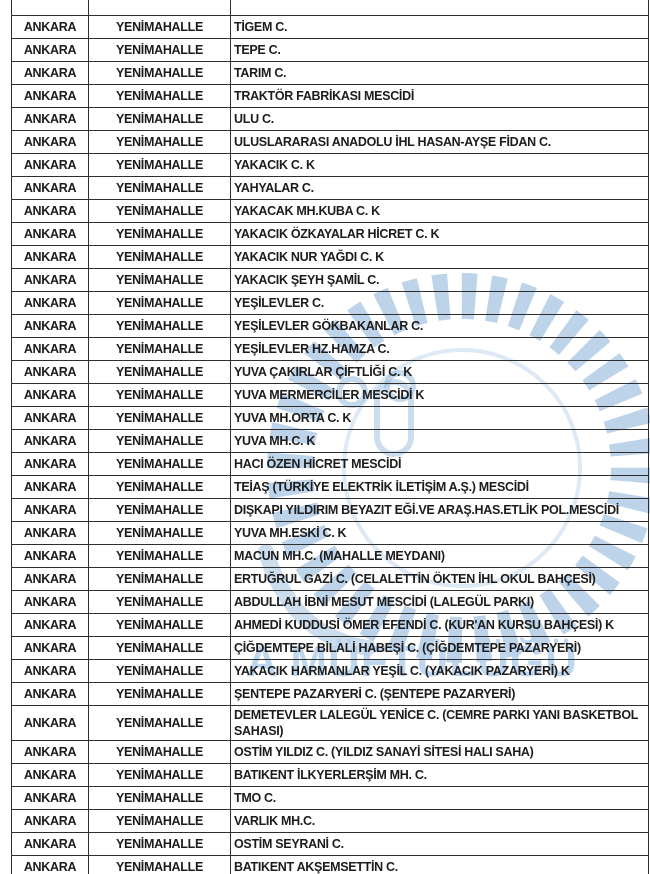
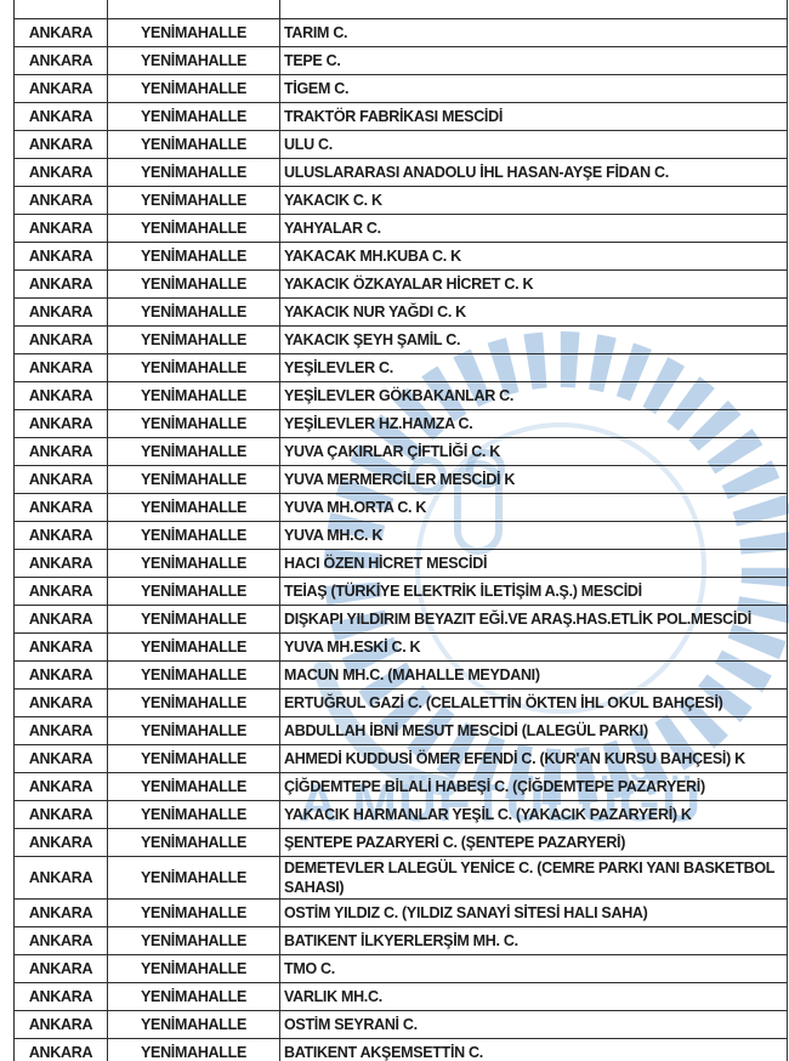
  A MÜFTÜLÜĞÜ
- ANKARA	YENİMAHALLE	TİGEM C.
+ ANKARA	YENİMAHALLE	TARIM C.
  ANKARA	YENİMAHALLE	TEPE C.
- ANKARA	YENİMAHALLE	TARIM C.
+ ANKARA	YENİMAHALLE	TİGEM C.
  ANKARA	YENİMAHALLE	TRAKTÖR FABRİKASI MESCİDİ
  ANKARA	YENİMAHALLE	ULU C.
  ANKARA	YENİMAHALLE	ULUSLARARASI ANADOLU İHL HASAN-AYŞE FİDAN C.
  ANKARA	YENİMAHALLE	YAKACIK C. K
  ANKARA	YENİMAHALLE	YAHYALAR C.
  ANKARA	YENİMAHALLE	YAKACAK MH.KUBA C. K
  ANKARA	YENİMAHALLE	YAKACIK ÖZKAYALAR HİCRET C. K
  ANKARA	YENİMAHALLE	YAKACIK NUR YAĞDI C. K
  ANKARA	YENİMAHALLE	YAKACIK ŞEYH ŞAMİL C.
  ANKARA	YENİMAHALLE	YEŞİLEVLER C.
  ANKARA	YENİMAHALLE	YEŞİLEVLER GÖKBAKANLAR C.
  ANKARA	YENİMAHALLE	YEŞİLEVLER HZ.HAMZA C.
  ANKARA	YENİMAHALLE	YUVA ÇAKIRLAR ÇİFTLİĞİ C. K
  ANKARA	YENİMAHALLE	YUVA MERMERCİLER MESCİDİ K
  ANKARA	YENİMAHALLE	YUVA MH.ORTA C. K
  ANKARA	YENİMAHALLE	YUVA MH.C. K
  ANKARA	YENİMAHALLE	HACI ÖZEN HİCRET MESCİDİ
  ANKARA	YENİMAHALLE	TEİAŞ (TÜRKİYE ELEKTRİK İLETİŞİM A.Ş.) MESCİDİ
  ANKARA	YENİMAHALLE	DIŞKAPI YILDIRIM BEYAZIT EĞİ.VE ARAŞ.HAS.ETLİK POL.MESCİDİ
  ANKARA	YENİMAHALLE	YUVA MH.ESKİ C. K
  ANKARA	YENİMAHALLE	MACUN MH.C. (MAHALLE MEYDANI)
  ANKARA	YENİMAHALLE	ERTUĞRUL GAZİ C. (CELALETTİN ÖKTEN İHL OKUL BAHÇESİ)
  ANKARA	YENİMAHALLE	ABDULLAH İBNİ MESUT MESCİDİ (LALEGÜL PARKI)
  ANKARA	YENİMAHALLE	AHMEDİ KUDDUSİ ÖMER EFENDİ C. (KUR'AN KURSU BAHÇESİ) K
  ANKARA	YENİMAHALLE	ÇİĞDEMTEPE BİLALİ HABEŞİ C. (ÇİĞDEMTEPE PAZARYERİ)
  ANKARA	YENİMAHALLE	YAKACIK HARMANLAR YEŞİL C. (YAKACIK PAZARYERİ) K
  ANKARA	YENİMAHALLE	ŞENTEPE PAZARYERİ C. (ŞENTEPE PAZARYERİ)
  ANKARA	YENİMAHALLE	DEMETEVLER LALEGÜL YENİCE C. (CEMRE PARKI YANI BASKETBOL SAHASI)
  ANKARA	YENİMAHALLE	OSTİM YILDIZ C. (YILDIZ SANAYİ SİTESİ HALI SAHA)
  ANKARA	YENİMAHALLE	BATIKENT İLKYERLERŞİM MH. C.
  ANKARA	YENİMAHALLE	TMO C.
  ANKARA	YENİMAHALLE	VARLIK MH.C.
  ANKARA	YENİMAHALLE	OSTİM SEYRANİ C.
  ANKARA	YENİMAHALLE	BATIKENT AKŞEMSETTİN C.
